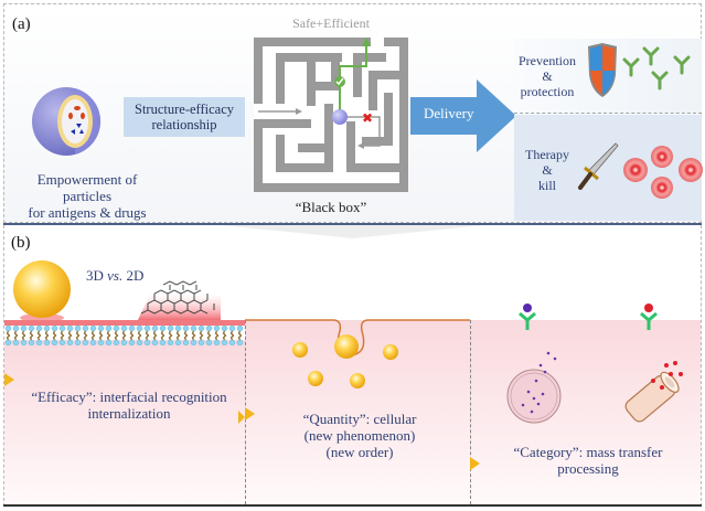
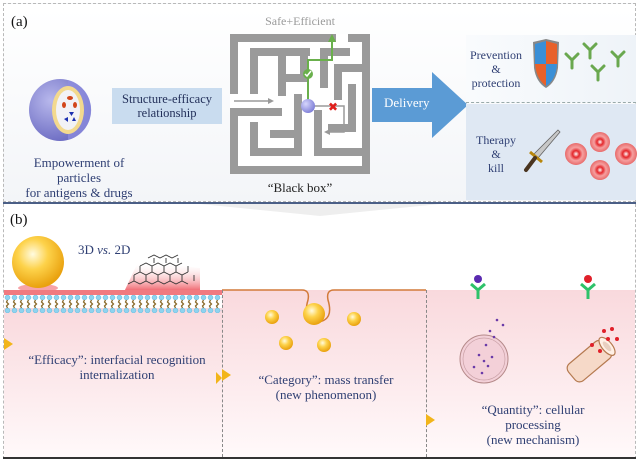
  (a)
  Empowerment of particles
  for antigens & drugs
  Structure-efficacy
  relationship
  Safe+Efficient
  ✖
  “Black box”
  Delivery
  Prevention
  &
  protection
  Therapy
  &
  kill
  (b)
  3D vs. 2D
  “Efficacy”: interfacial recognition
  internalization
- “Quantity”: cellular
+ “Category”: mass transfer
  (new phenomenon)
- (new order)
- “Category”: mass transfer
+ “Quantity”: cellular
  processing
+ (new mechanism)
